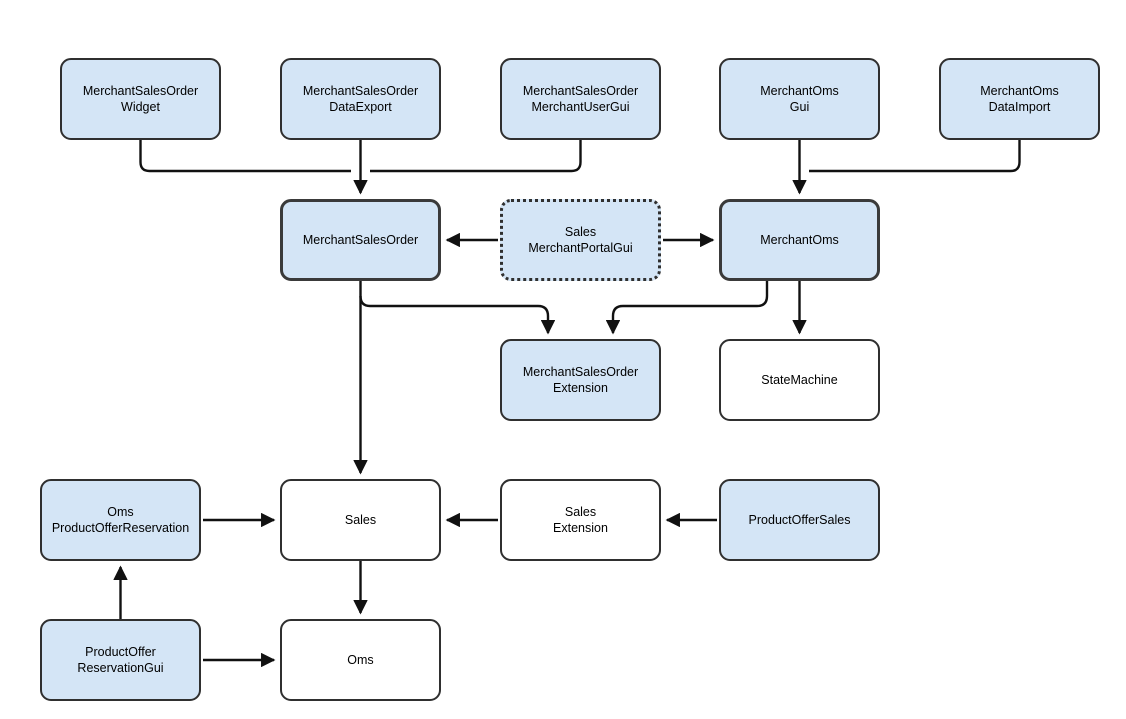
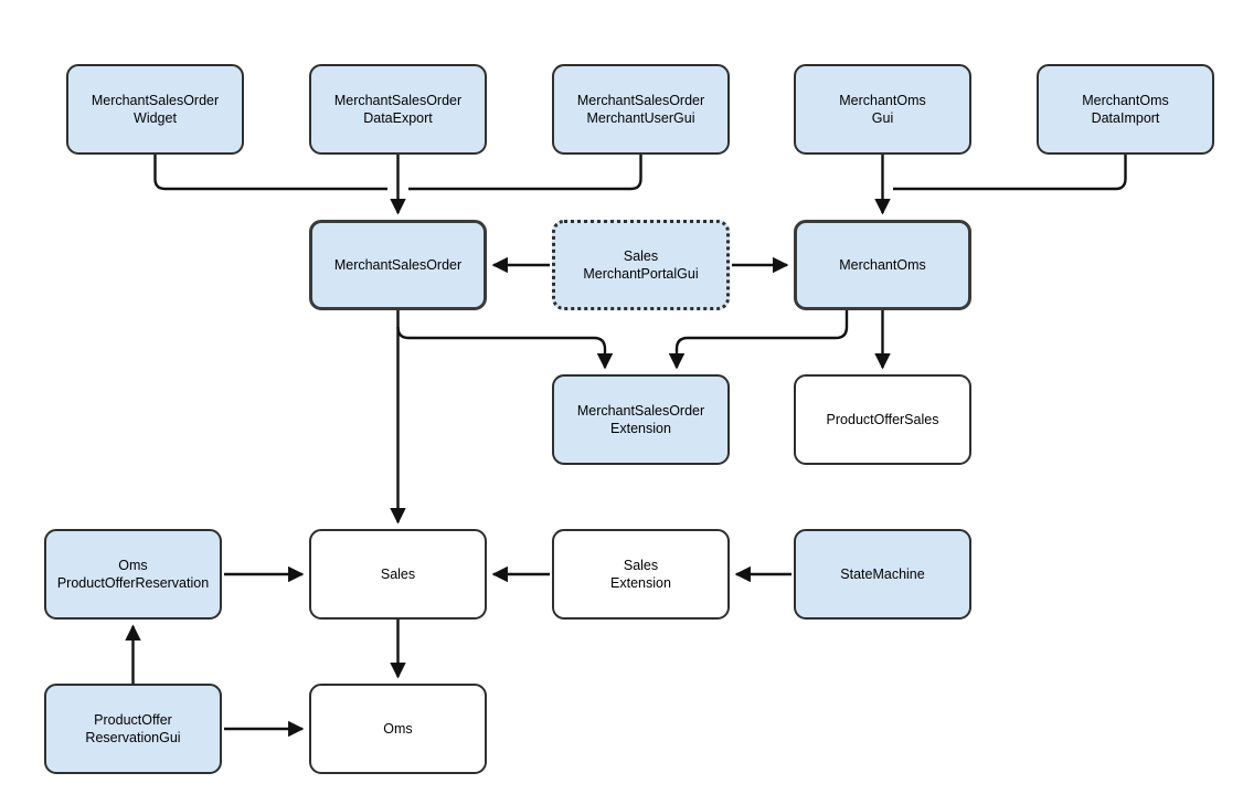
  MerchantSalesOrder
  Widget
  MerchantSalesOrder
  DataExport
  MerchantSalesOrder
  MerchantUserGui
  MerchantOms
  Gui
  MerchantOms
  DataImport
  MerchantSalesOrder
  Sales
  MerchantPortalGui
  MerchantOms
  MerchantSalesOrder
  Extension
- StateMachine
+ ProductOfferSales
  Oms
  ProductOfferReservation
  Sales
  Sales
  Extension
- ProductOfferSales
+ StateMachine
  ProductOffer
  ReservationGui
  Oms
